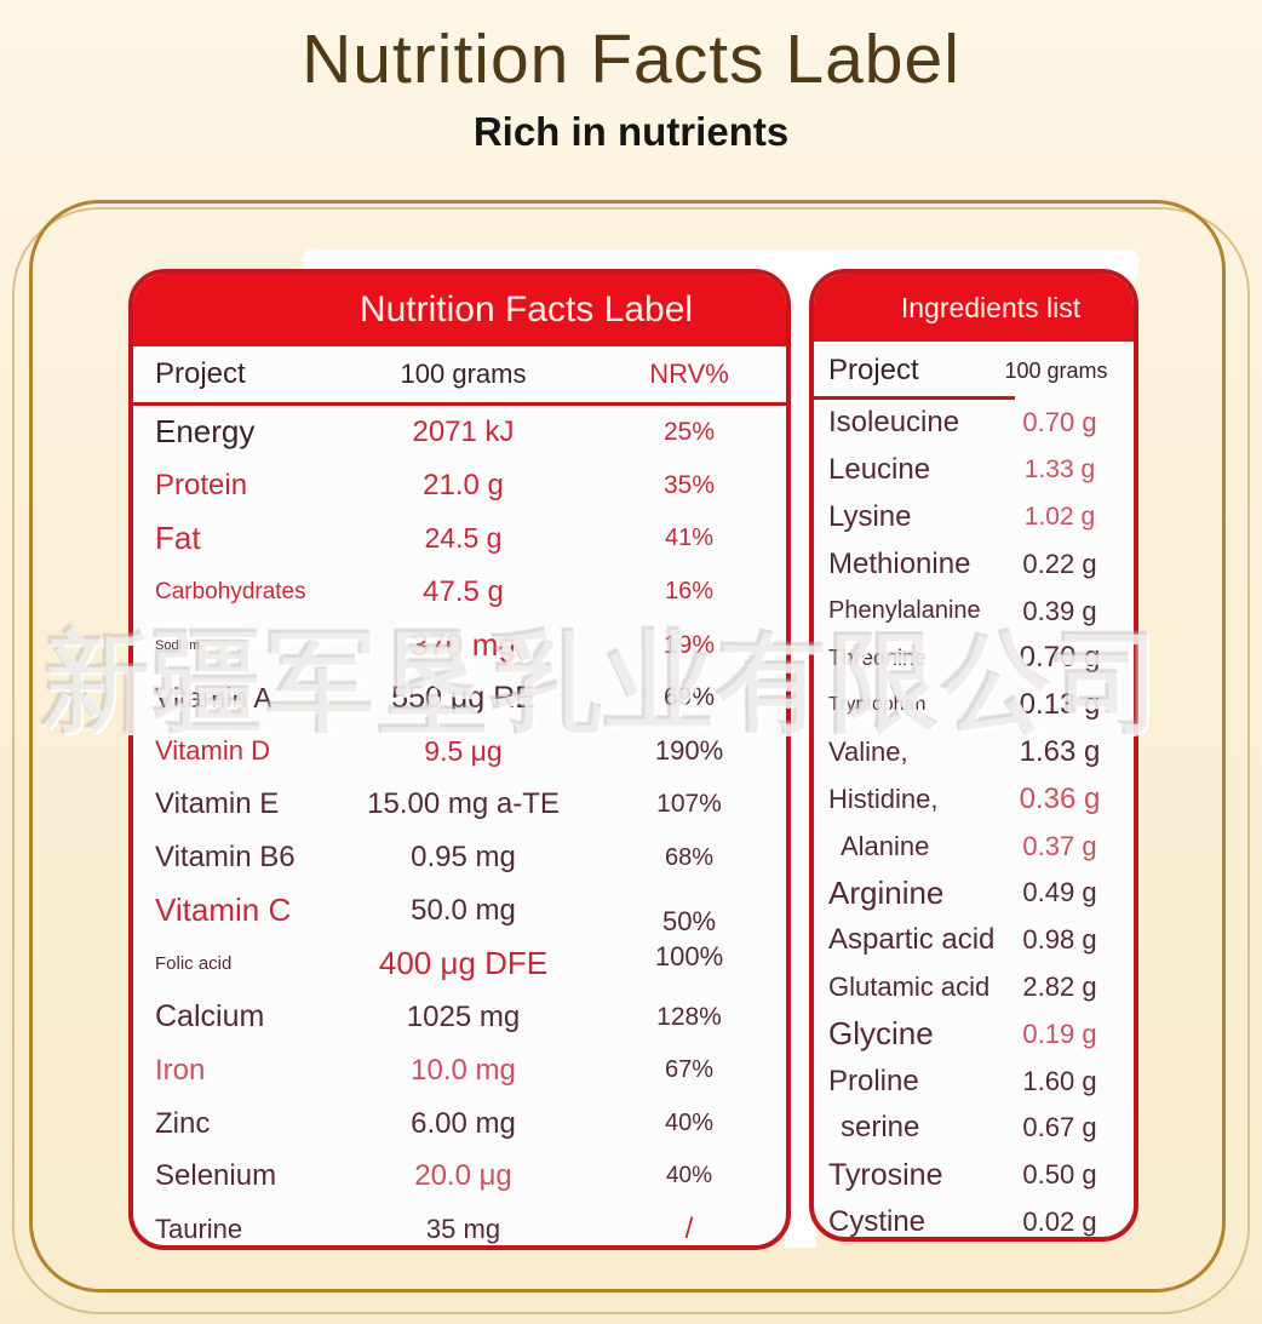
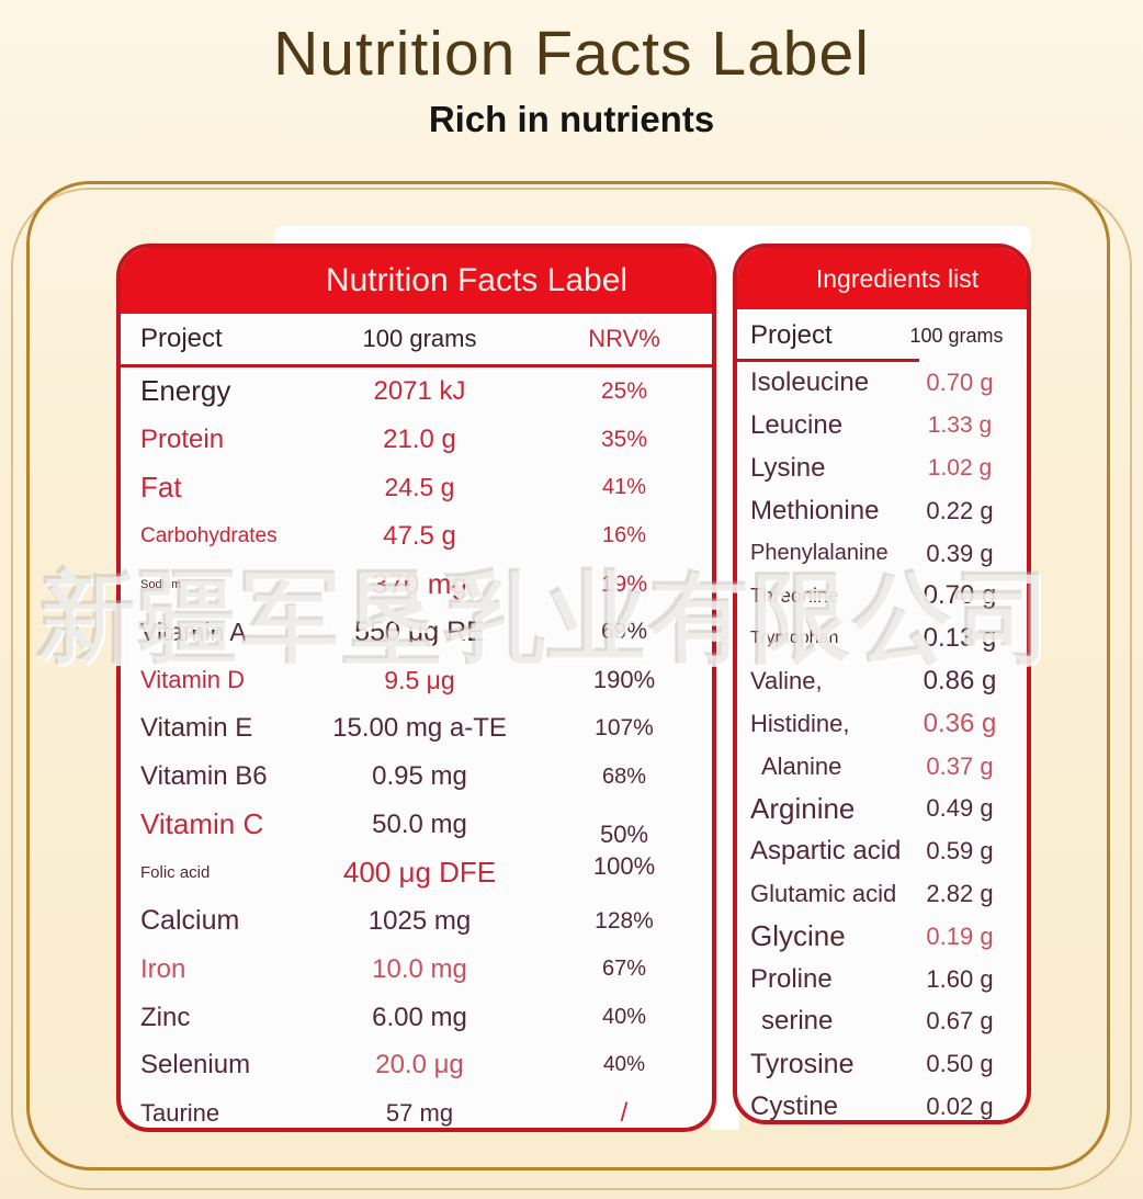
  Nutrition Facts Label
  Rich in nutrients
  Nutrition Facts Label
  Project
  100 grams
  NRV%
  Energy
  2071 kJ
  25%
  Protein
  21.0 g
  35%
  Fat
  24.5 g
  41%
  Carbohydrates
  47.5 g
  16%
  Sodium
  370 mg
  19%
  Vitamin A
  550 μg RE
  69%
  Vitamin D
  9.5 μg
  190%
  Vitamin E
  15.00 mg a-TE
  107%
  Vitamin B6
  0.95 mg
  68%
  Vitamin C
  50.0 mg
  50%
  Folic acid
  400 μg DFE
  100%
  Calcium
  1025 mg
  128%
  Iron
  10.0 mg
  67%
  Zinc
  6.00 mg
  40%
  Selenium
  20.0 μg
  40%
  Taurine
- 35 mg
+ 57 mg
  /
  Ingredients list
  Project
  100 grams
  Isoleucine
  0.70 g
  Leucine
  1.33 g
  Lysine
  1.02 g
  Methionine
  0.22 g
  Phenylalanine
  0.39 g
  Threonine
  0.70 g
  Tryptophan
  0.13 g
  Valine,
- 1.63 g
+ 0.86 g
  Histidine,
  0.36 g
  Alanine
  0.37 g
  Arginine
  0.49 g
  Aspartic acid
- 0.98 g
+ 0.59 g
  Glutamic acid
  2.82 g
  Glycine
  0.19 g
  Proline
  1.60 g
  serine
  0.67 g
  Tyrosine
  0.50 g
  Cystine
  0.02 g
  新疆军垦乳业有限公司
